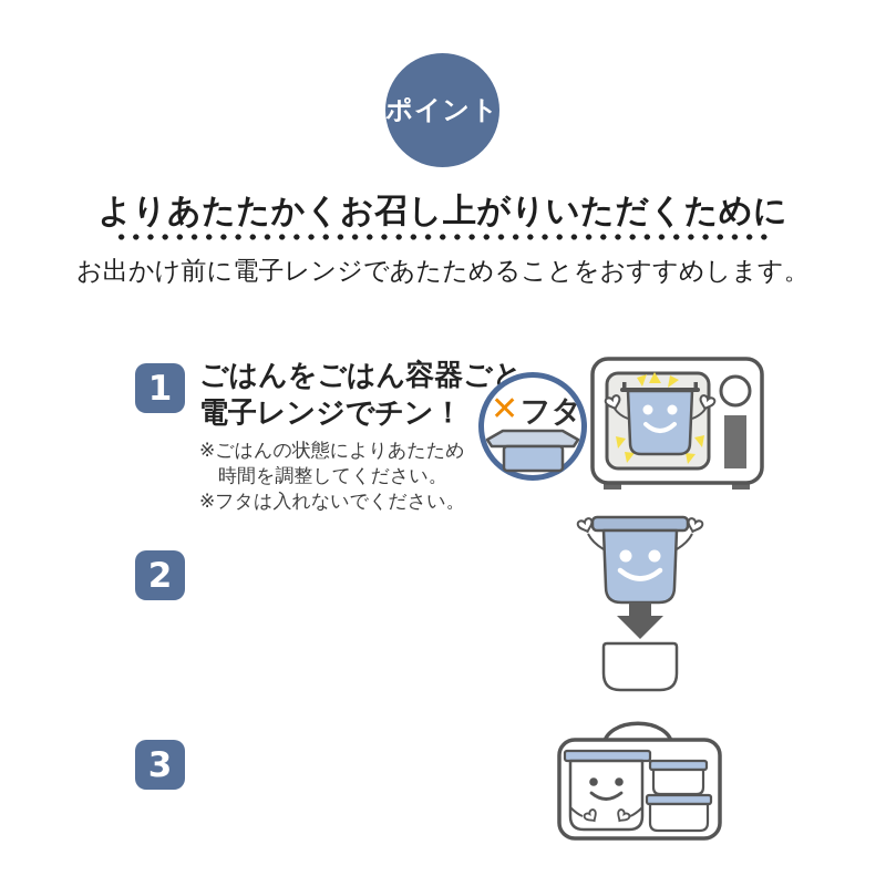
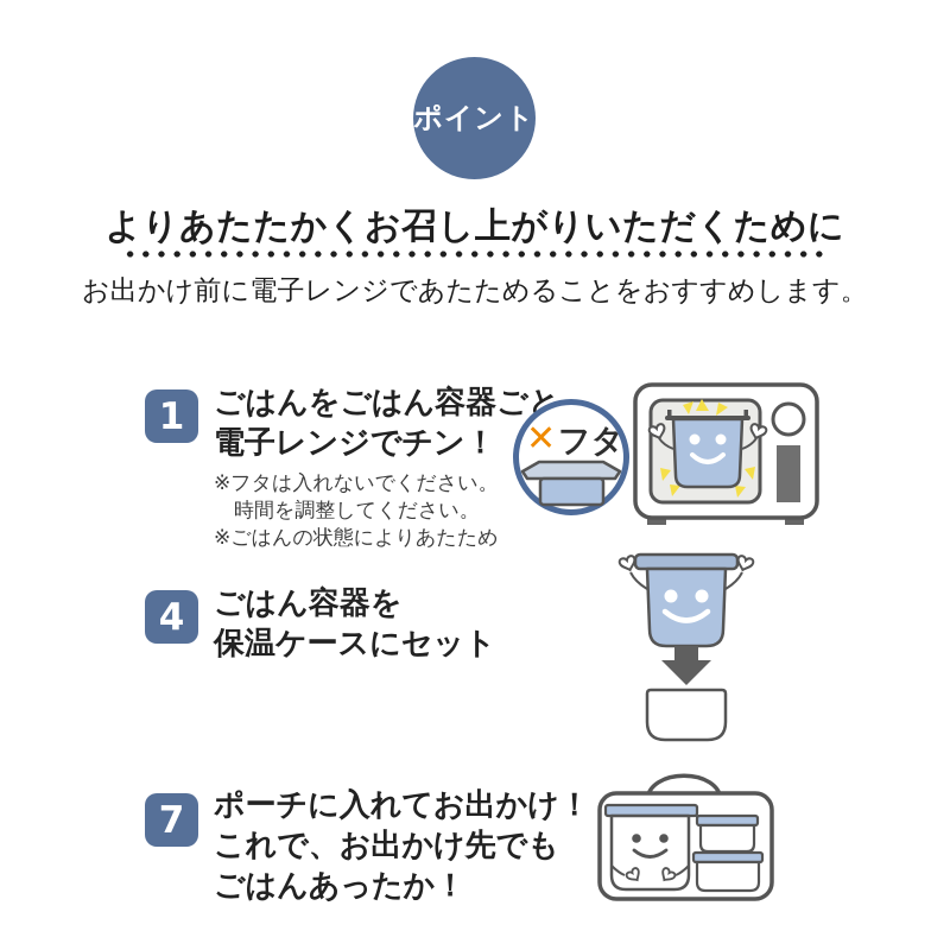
  ポイント
  よりあたたかくお召し上がりいただくために
  お出かけ前に電子レンジであたためることをおすすめします。
  1
  ごはんをごはん容器ごと
  電子レンジでチン！
- ※ごはんの状態によりあたため
+ ※フタは入れないでください。
  時間を調整してください。
- ※フタは入れないでください。
+ ※ごはんの状態によりあたため
  ✕
  フタ
- 2
+ 4
+ ごはん容器を
+ 保温ケースにセット
- 3
+ 7
+ ポーチに入れてお出かけ！
+ これで、お出かけ先でも
+ ごはんあったか！
